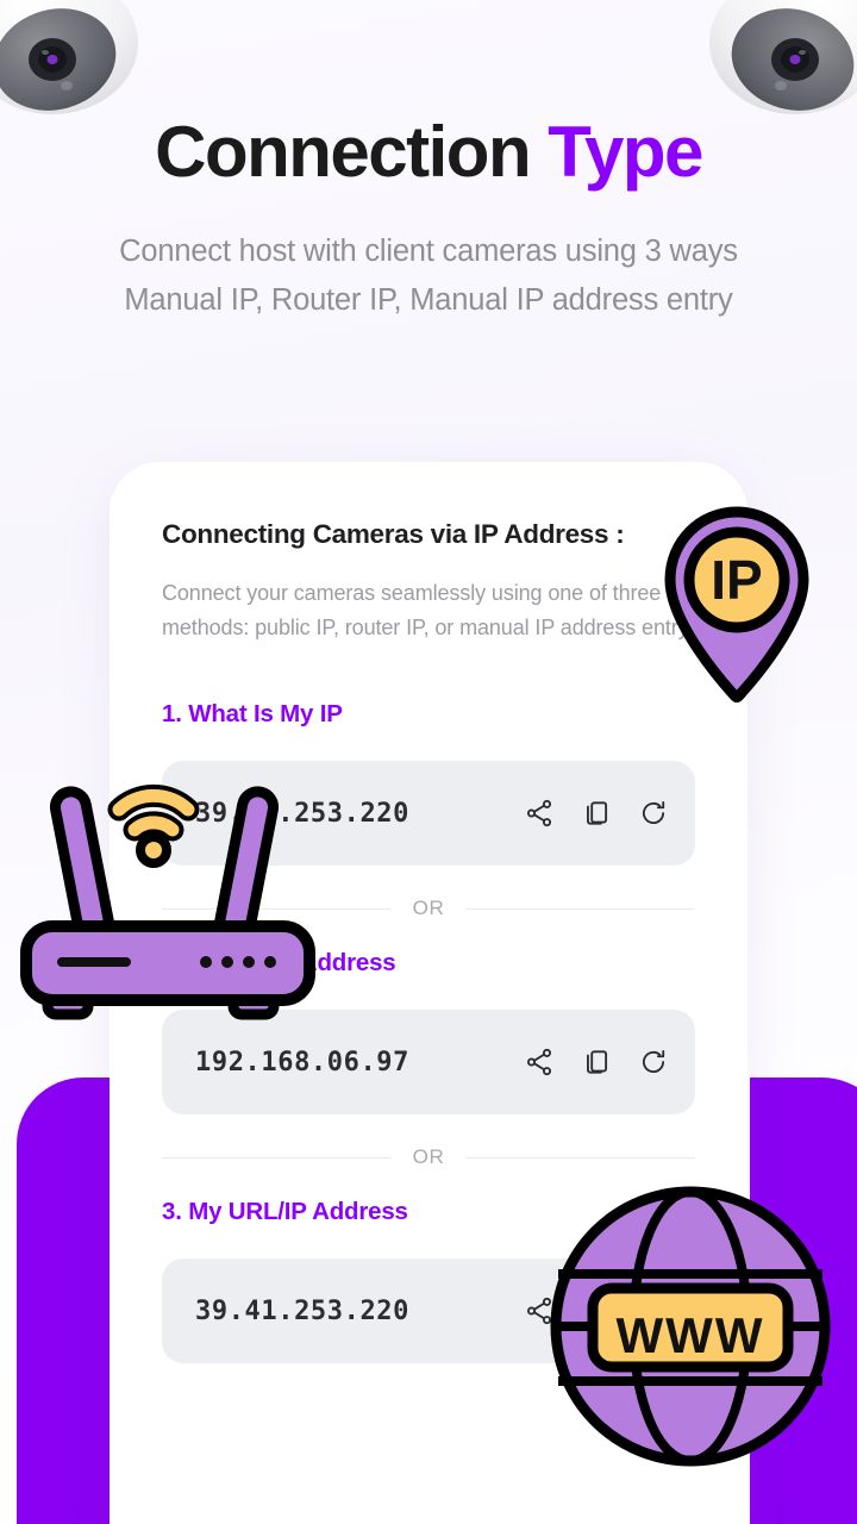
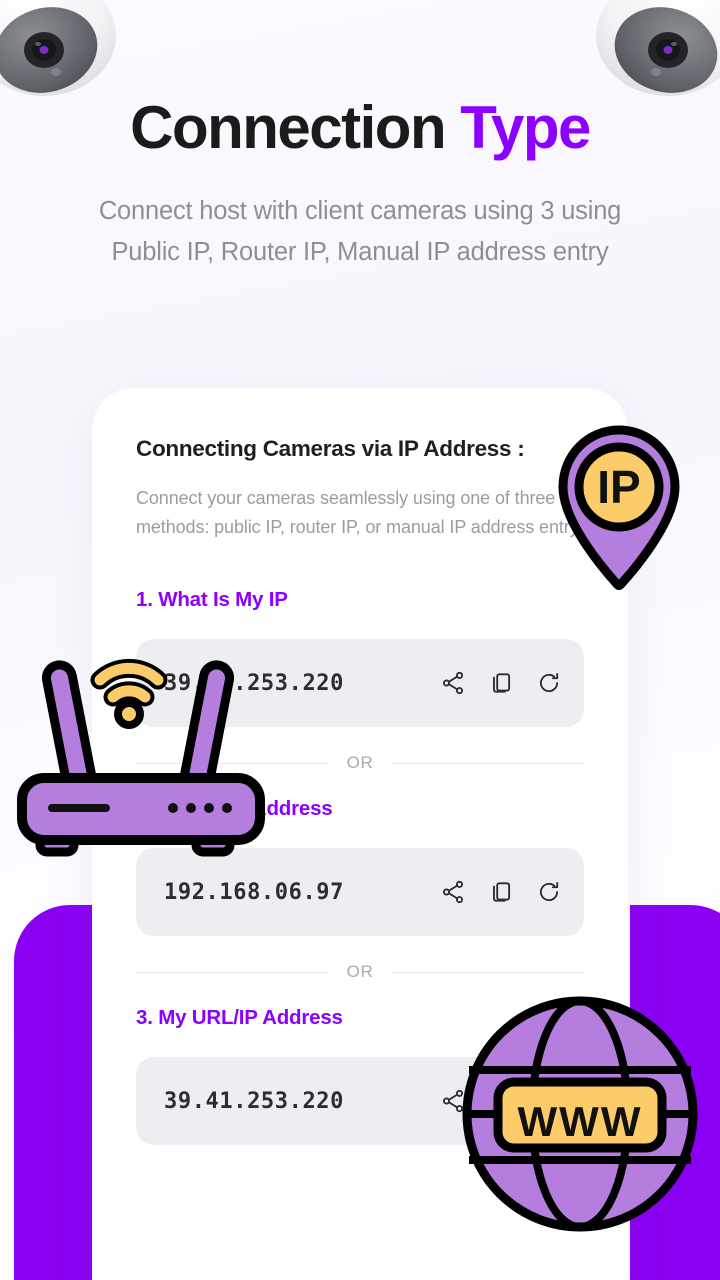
  Connection Type
- Connect host with client cameras using 3 ways
+ Connect host with client cameras using 3 using
- Manual IP, Router IP, Manual IP address entry
+ Public IP, Router IP, Manual IP address entry
  Connecting Cameras via IP Address :
  Connect your cameras seamlessly using one of three methods: public IP, router IP, or manual IP address entr
  1. What Is My IP
  39.253.220
  OR
  192.168.06.97
  OR
  3. My URL/IP Address
  39.41.253.220
  IP
  WWW
